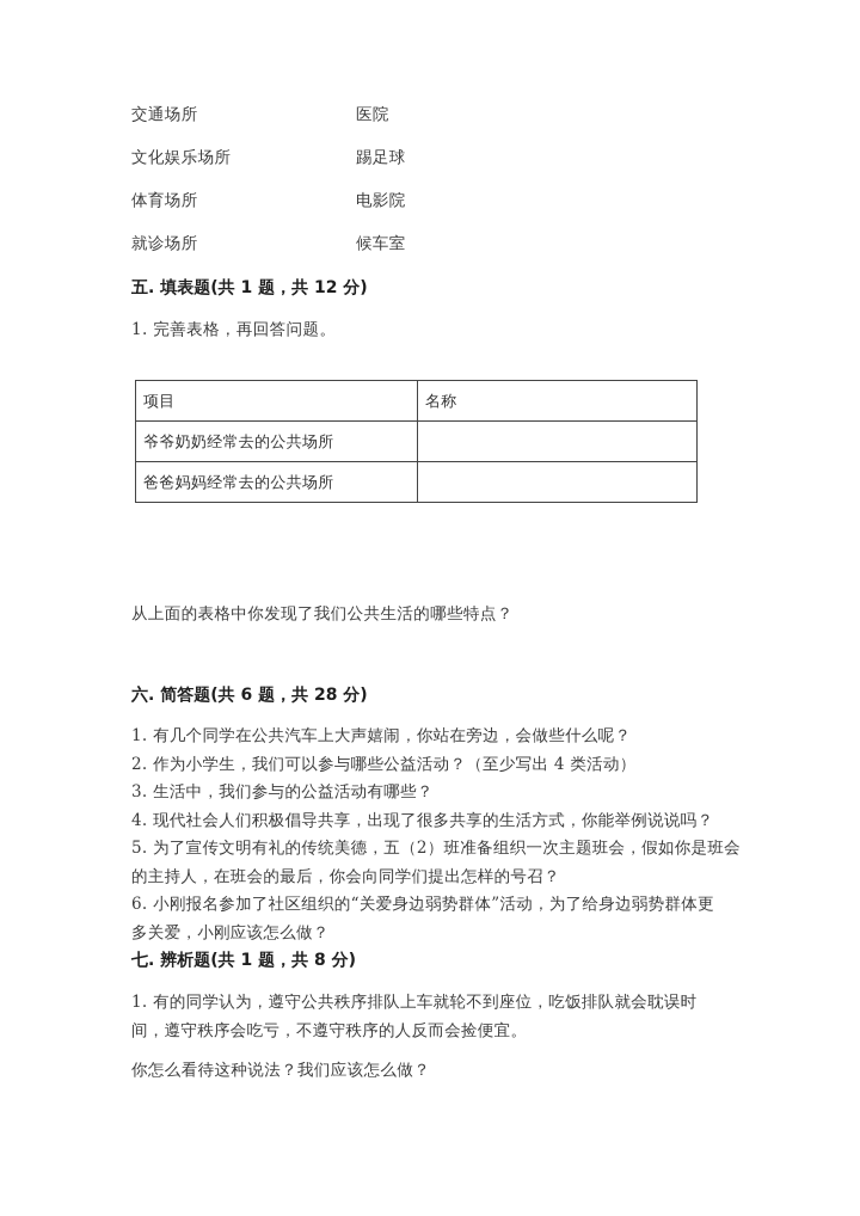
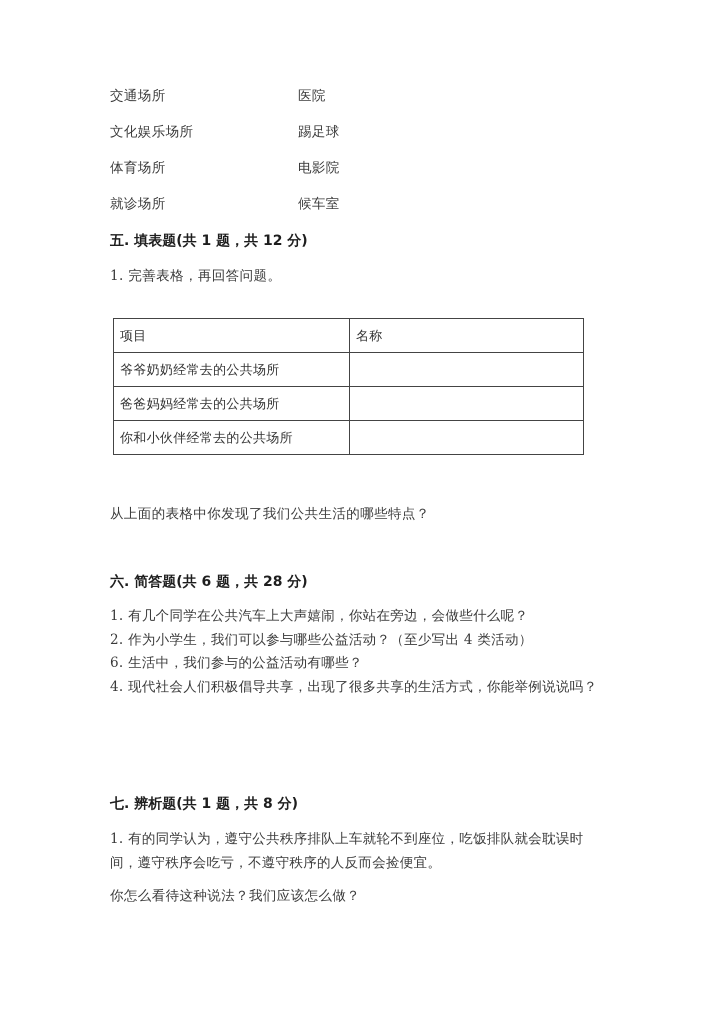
  交通场所
  文化娱乐场所
  体育场所
  就诊场所
  医院
  踢足球
  电影院
  候车室
  五. 填表题(共 1 题，共 12 分)
  1. 完善表格，再回答问题。
  项目	名称
  爷爷奶奶经常去的公共场所
  爸爸妈妈经常去的公共场所
+ 你和小伙伴经常去的公共场所
  从上面的表格中你发现了我们公共生活的哪些特点？
  六. 简答题(共 6 题，共 28 分)
  1. 有几个同学在公共汽车上大声嬉闹，你站在旁边，会做些什么呢？
  2. 作为小学生，我们可以参与哪些公益活动？（至少写出 4 类活动）
- 3. 生活中，我们参与的公益活动有哪些？
+ 6. 生活中，我们参与的公益活动有哪些？
  4. 现代社会人们积极倡导共享，出现了很多共享的生活方式，你能举例说说吗？
- 5. 为了宣传文明有礼的传统美德，五（2）班准备组织一次主题班会，假如你是班会的主持人，在班会的最后，你会向同学们提出怎样的号召？
- 6. 小刚报名参加了社区组织的“关爱身边弱势群体”活动，为了给身边弱势群体更多关爱，小刚应该怎么做？
  七. 辨析题(共 1 题，共 8 分)
  1. 有的同学认为，遵守公共秩序排队上车就轮不到座位，吃饭排队就会耽误时间，遵守秩序会吃亏，不遵守秩序的人反而会捡便宜。
  你怎么看待这种说法？我们应该怎么做？
